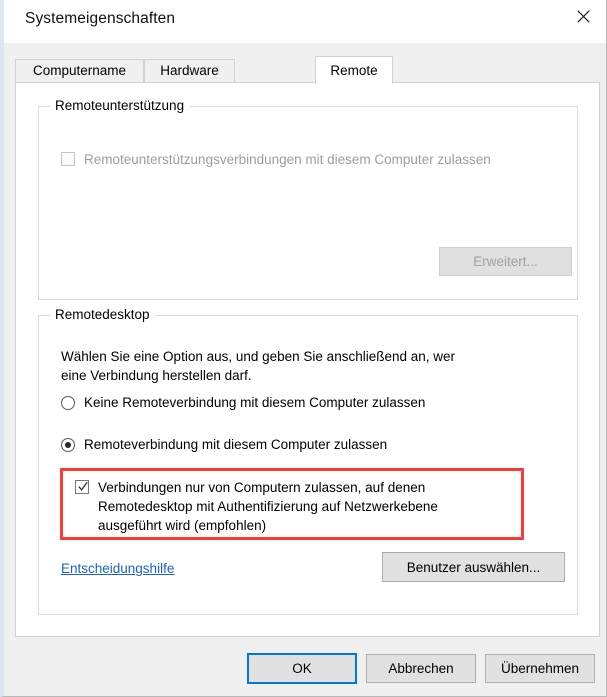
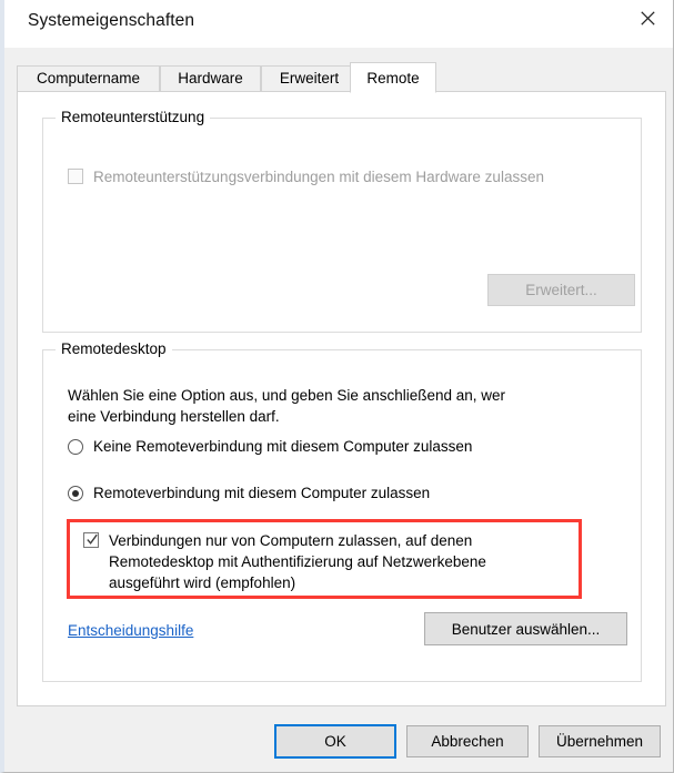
  Systemeigenschaften
  Computername
  Hardware
+ Erweitert
  Remote
  Remoteunterstützung
- Remoteunterstützungsverbindungen mit diesem Computer zulassen
+ Remoteunterstützungsverbindungen mit diesem Hardware zulassen
  Erweitert...
  Remotedesktop
  Wählen Sie eine Option aus, und geben Sie anschließend an, wer
  eine Verbindung herstellen darf.
  Keine Remoteverbindung mit diesem Computer zulassen
  Remoteverbindung mit diesem Computer zulassen
  Verbindungen nur von Computern zulassen, auf denen
  Remotedesktop mit Authentifizierung auf Netzwerkebene
  ausgeführt wird (empfohlen)
  Entscheidungshilfe
  Benutzer auswählen...
  OK
  Abbrechen
  Übernehmen
